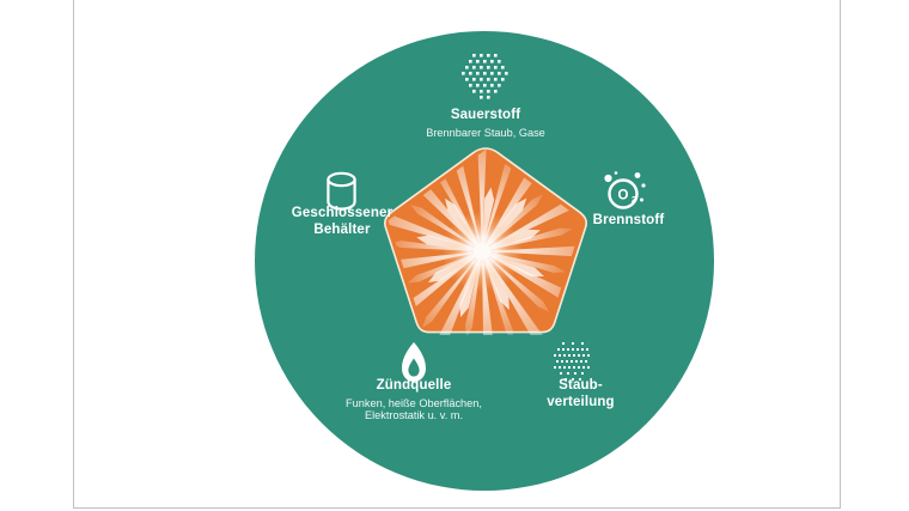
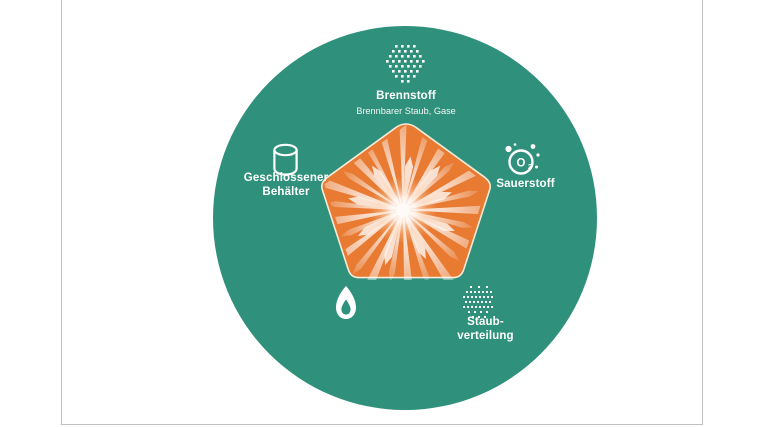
  O
  2
- Sauerstoff
+ Brennstoff
  Brennbarer Staub, Gase
- Brennstoff
+ Sauerstoff
  Staub-
  verteilung
- Zündquelle
- Funken, heiße Oberflächen,
- Elektrostatik u. v. m.
  Geschlossener
  Behälter
